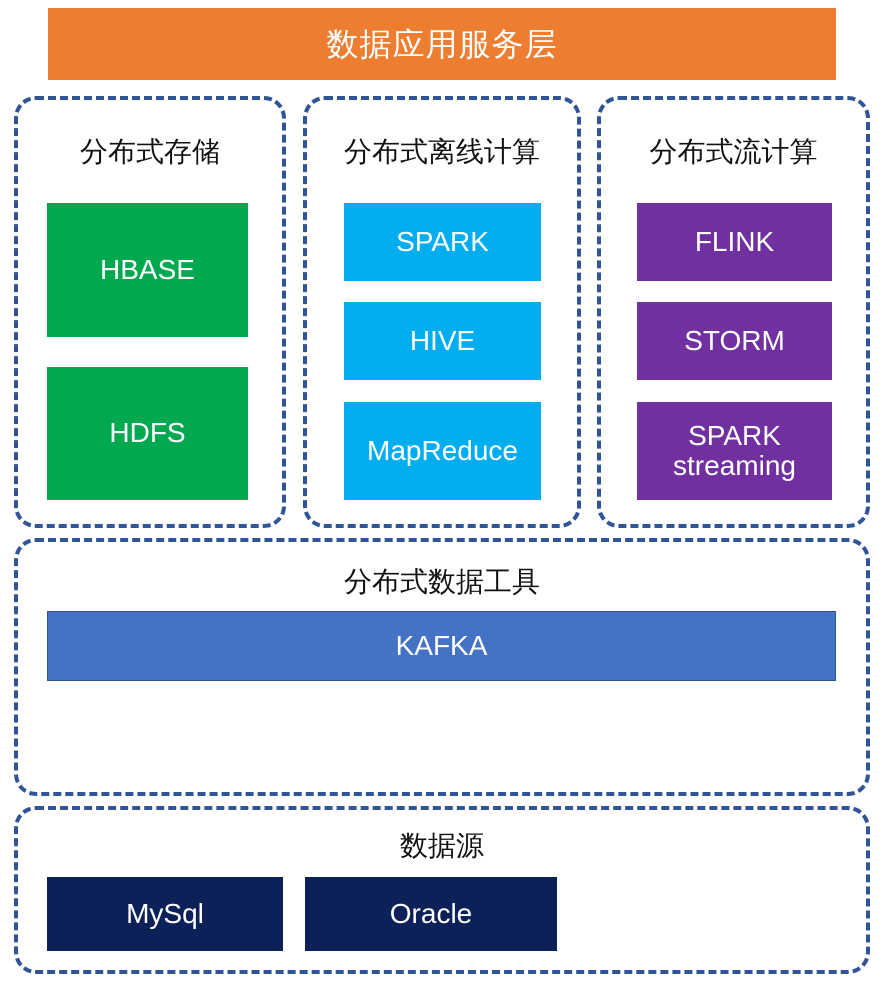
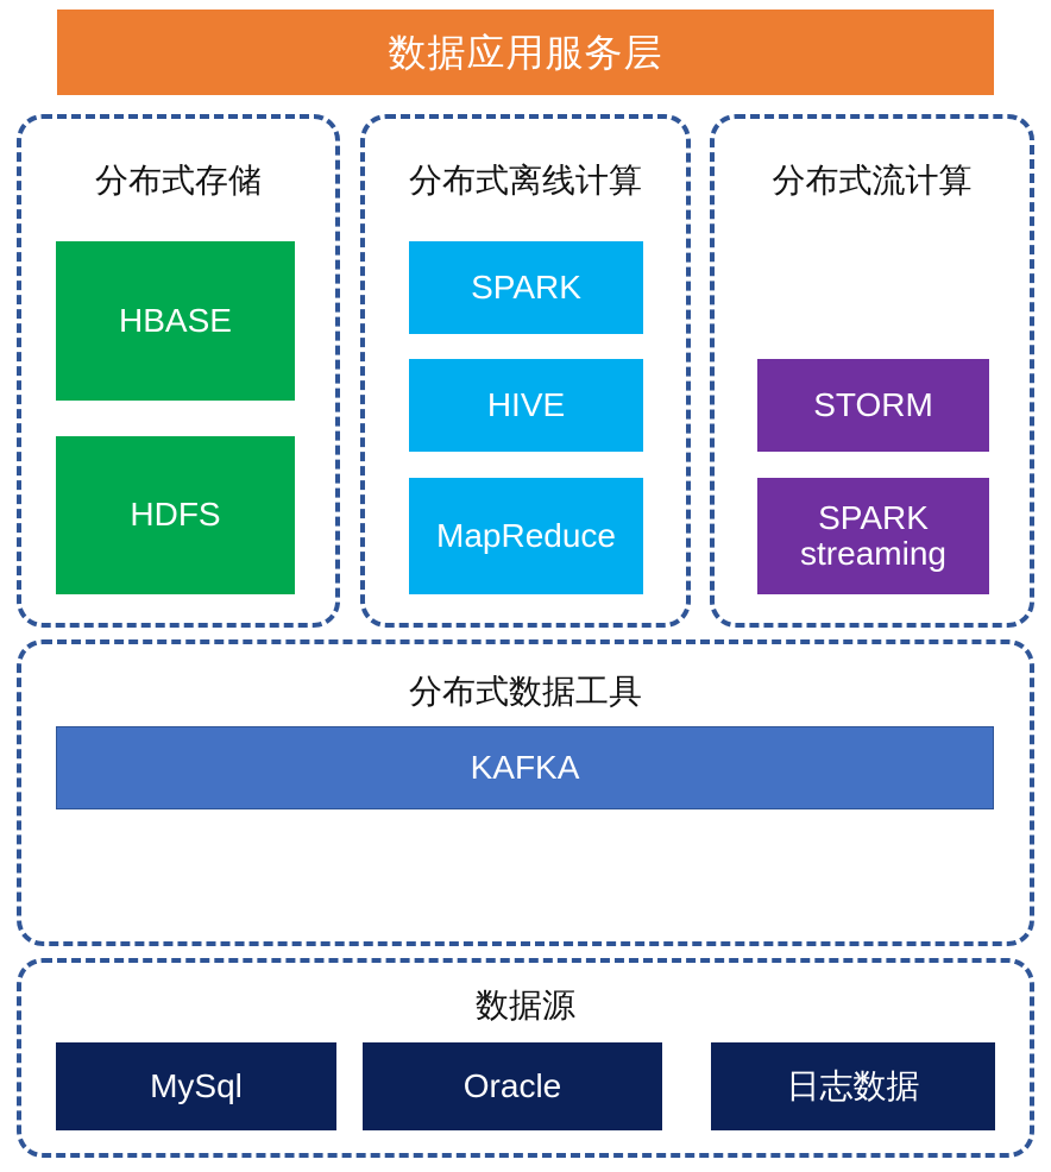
  数据应用服务层
  分布式存储
  HBASE
  HDFS
  分布式离线计算
  SPARK
  HIVE
  MapReduce
  分布式流计算
- FLINK
  STORM
  SPARK
  streaming
  分布式数据工具
  KAFKA
  数据源
  MySql
  Oracle
+ 日志数据
